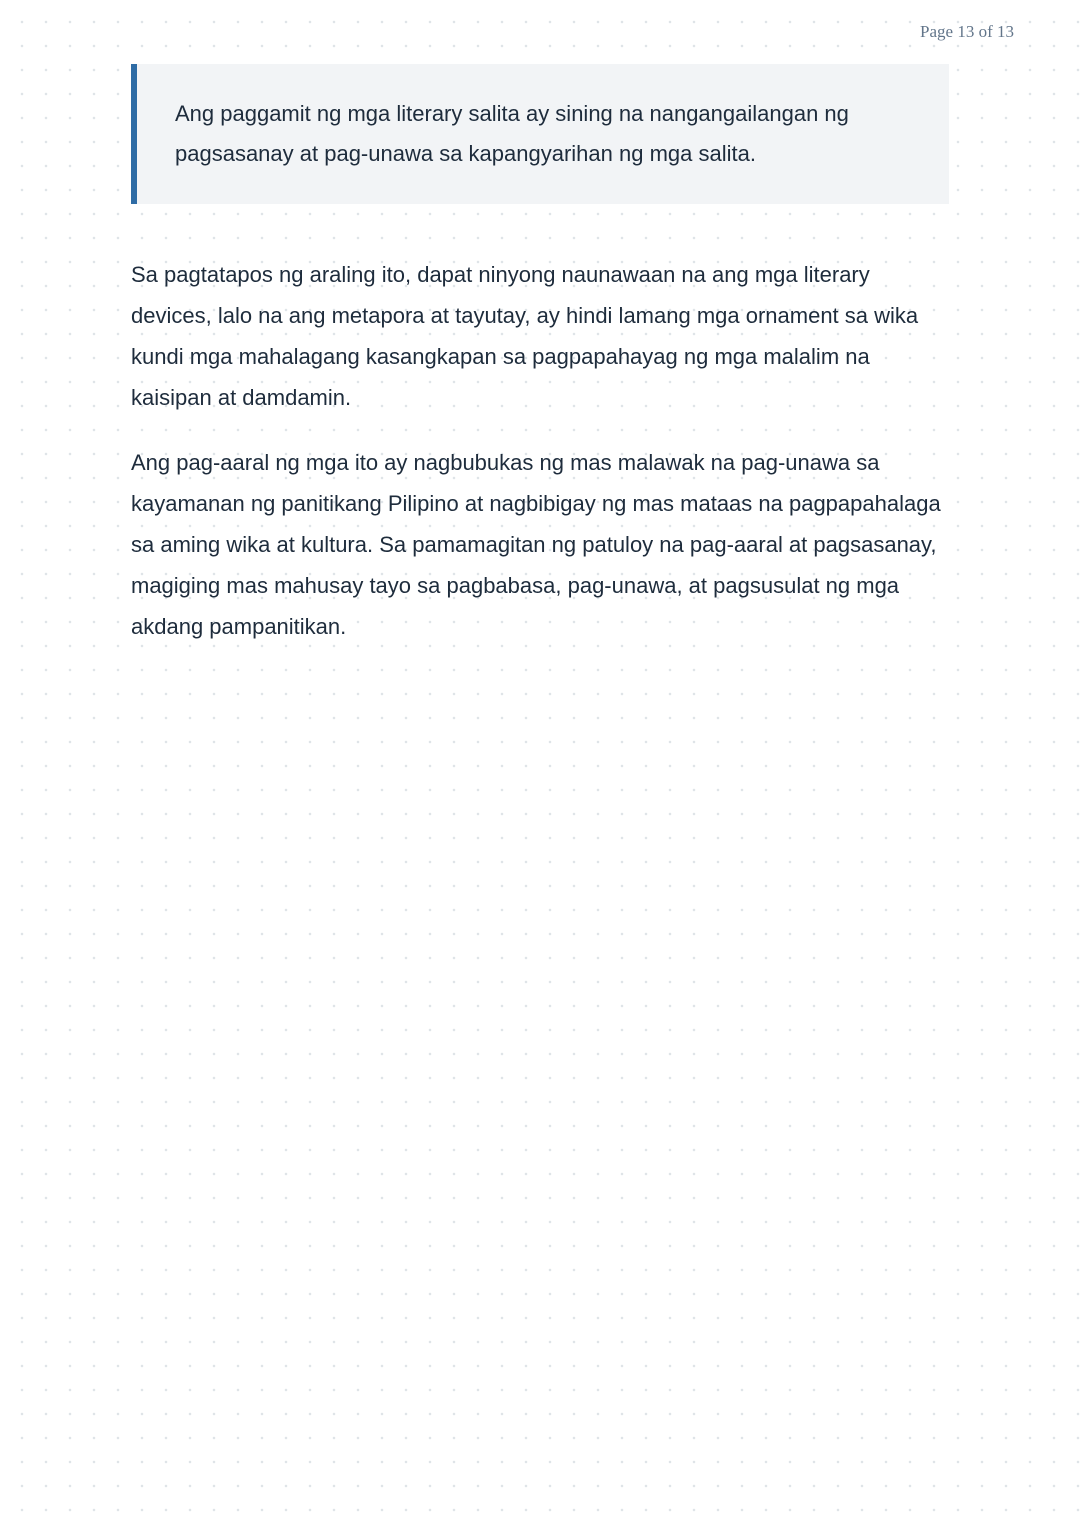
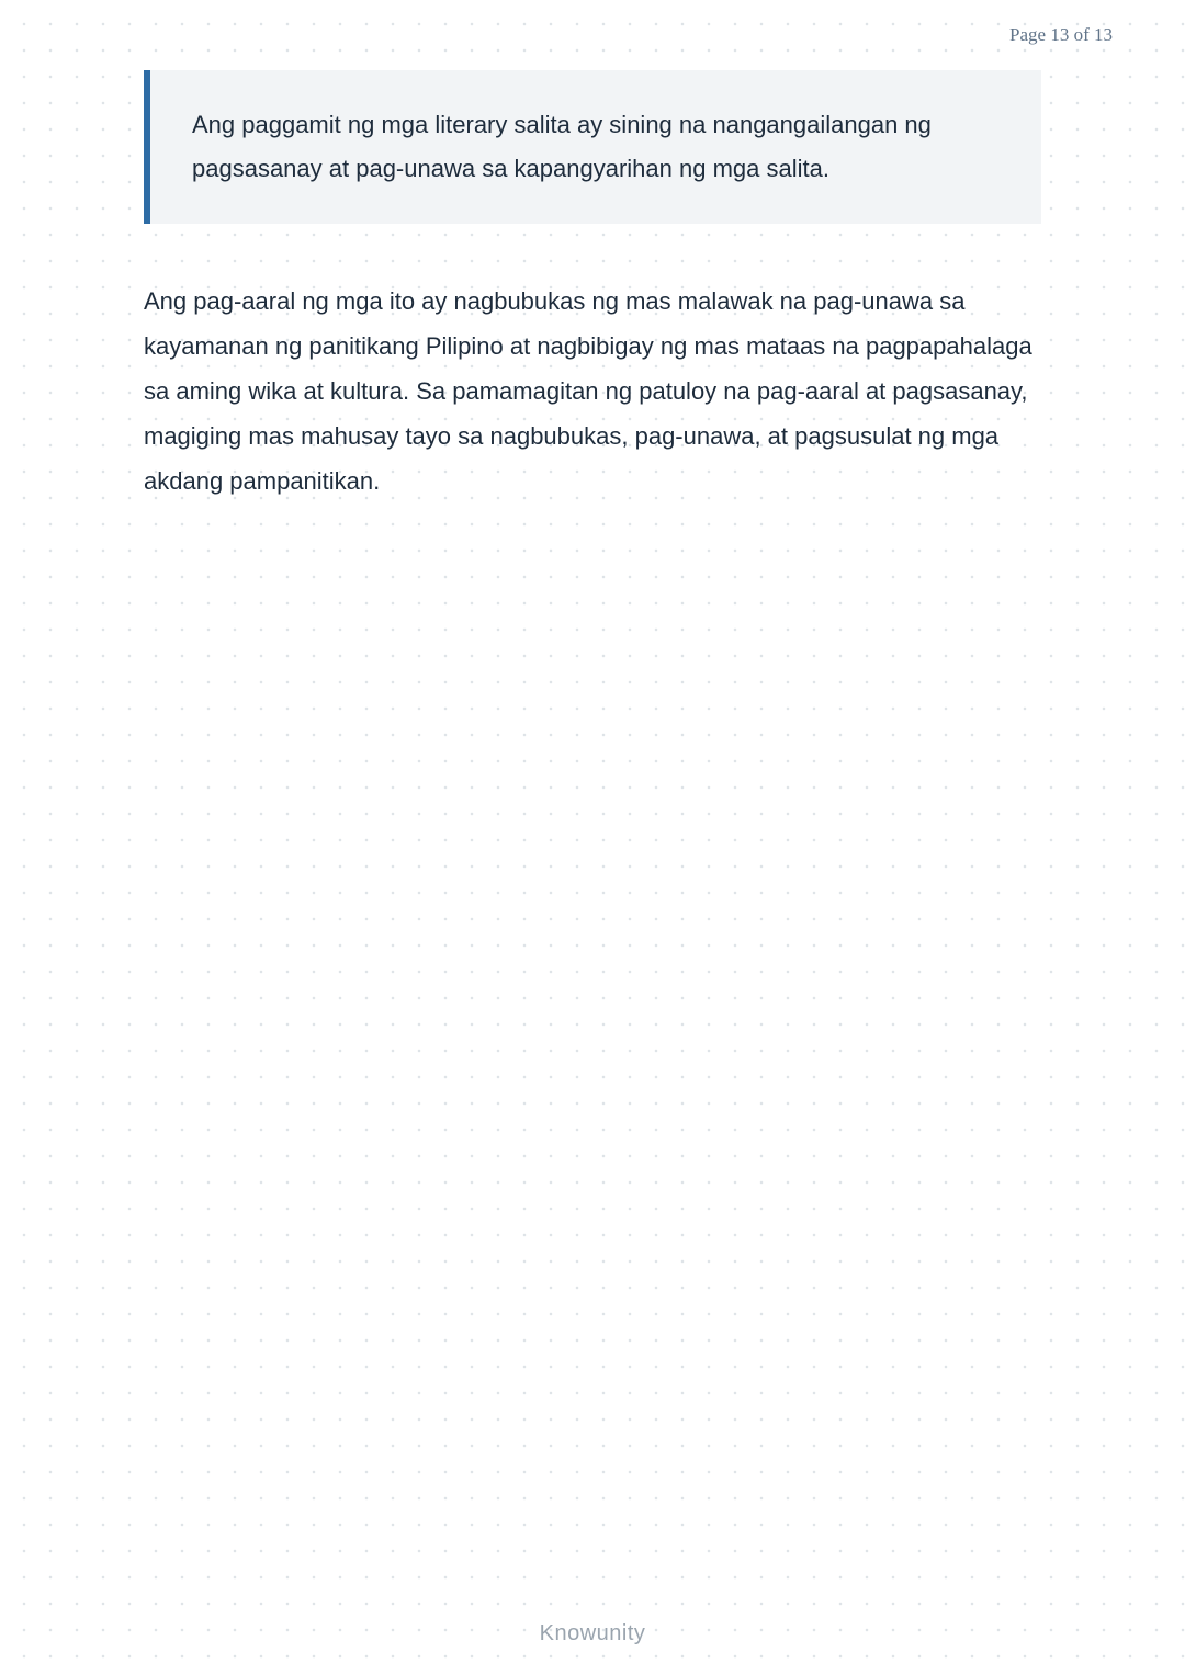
  Page 13 of 13
  Ang paggamit ng mga literary salita ay sining na nangangailangan ng pagsasanay at pag-unawa sa kapangyarihan ng mga salita.
- Sa pagtatapos ng araling ito, dapat ninyong naunawaan na ang mga literary devices, lalo na ang metapora at tayutay, ay hindi lamang mga ornament sa wika kundi mga mahalagang kasangkapan sa pagpapahayag ng mga malalim na kaisipan at damdamin.
- Ang pag-aaral ng mga ito ay nagbubukas ng mas malawak na pag-unawa sa kayamanan ng panitikang Pilipino at nagbibigay ng mas mataas na pagpapahalaga sa aming wika at kultura. Sa pamamagitan ng patuloy na pag-aaral at pagsasanay, magiging mas mahusay tayo sa pagbabasa, pag-unawa, at pagsusulat ng mga akdang pampanitikan.
+ Ang pag-aaral ng mga ito ay nagbubukas ng mas malawak na pag-unawa sa kayamanan ng panitikang Pilipino at nagbibigay ng mas mataas na pagpapahalaga sa aming wika at kultura. Sa pamamagitan ng patuloy na pag-aaral at pagsasanay, magiging mas mahusay tayo sa nagbubukas, pag-unawa, at pagsusulat ng mga akdang pampanitikan.
+ Knowunity
